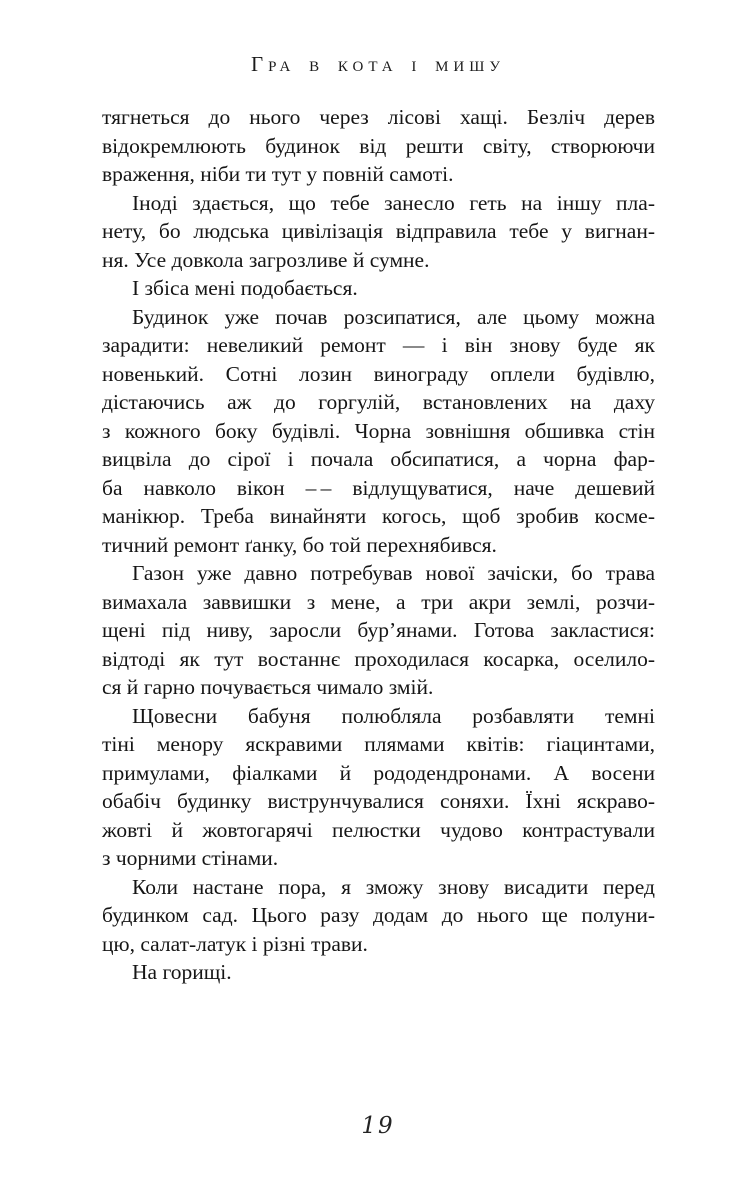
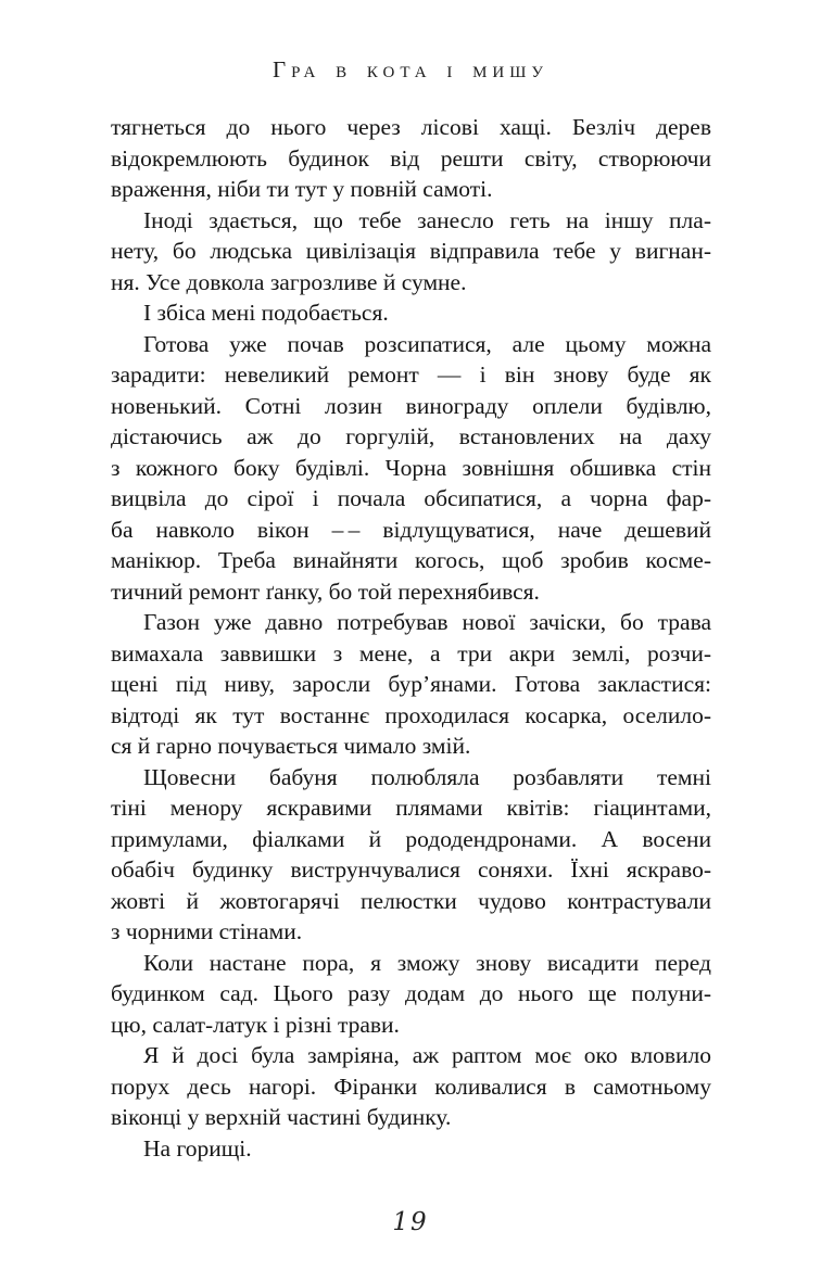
  ГРА В КОТА І МИШУ
  тягнеться до нього через лісові хащі. Безліч дерев
  відокремлюють будинок від решти світу, створюючи
  враження, ніби ти тут у повній самоті.
  Іноді здається, що тебе занесло геть на іншу пла-
  нету, бо людська цивілізація відправила тебе у вигнан-
  ня. Усе довкола загрозливе й сумне.
  І збіса мені подобається.
- Будинок уже почав розсипатися, але цьому можна
+ Готова уже почав розсипатися, але цьому можна
  зарадити: невеликий ремонт — і він знову буде як
  новенький. Сотні лозин винограду оплели будівлю,
  дістаючись аж до горгулій, встановлених на даху
  з кожного боку будівлі. Чорна зовнішня обшивка стін
  вицвіла до сірої і почала обсипатися, а чорна фар-
  ба навколо вікон – – відлущуватися, наче дешевий
  манікюр. Треба винайняти когось, щоб зробив косме-
  тичний ремонт ґанку, бо той перехнябився.
  Газон уже давно потребував нової зачіски, бо трава
  вимахала заввишки з мене, а три акри землі, розчи-
  щені під ниву, заросли бур’янами. Готова закластися:
  відтоді як тут востаннє проходилася косарка, оселило-
  ся й гарно почувається чимало змій.
  Щовесни бабуня полюбляла розбавляти темні
  тіні менору яскравими плямами квітів: гіацинтами,
  примулами, фіалками й рододендронами. А восени
  обабіч будинку виструнчувалися соняхи. Їхні яскраво-
  жовті й жовтогарячі пелюстки чудово контрастували
  з чорними стінами.
  Коли настане пора, я зможу знову висадити перед
  будинком сад. Цього разу додам до нього ще полуни-
  цю, салат-латук і різні трави.
+ Я й досі була замріяна, аж раптом моє око вловило
+ порух десь нагорі. Фіранки коливалися в самотньому
+ віконці у верхній частині будинку.
  На горищі.
  19
